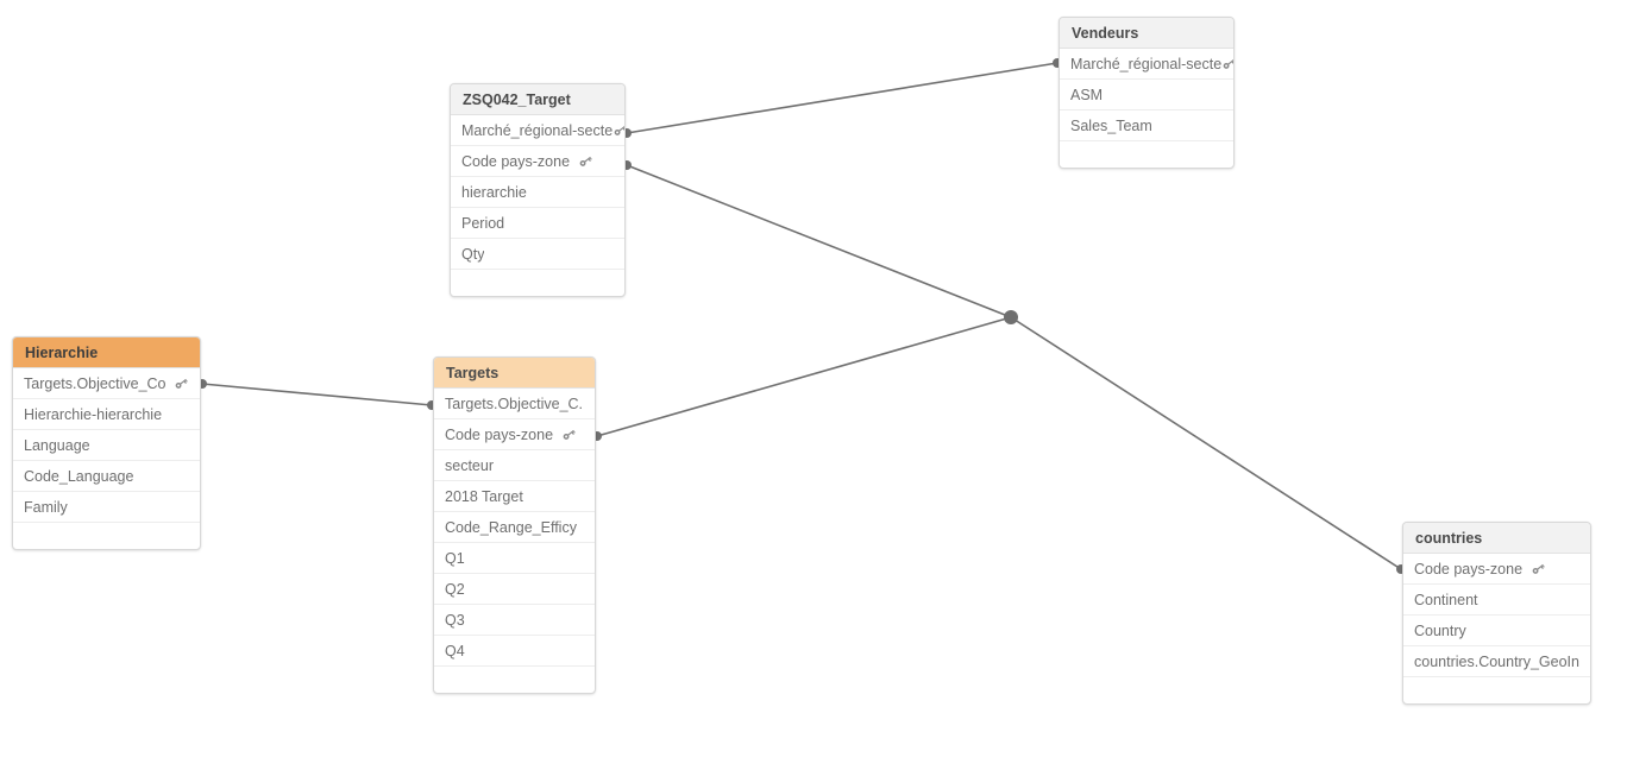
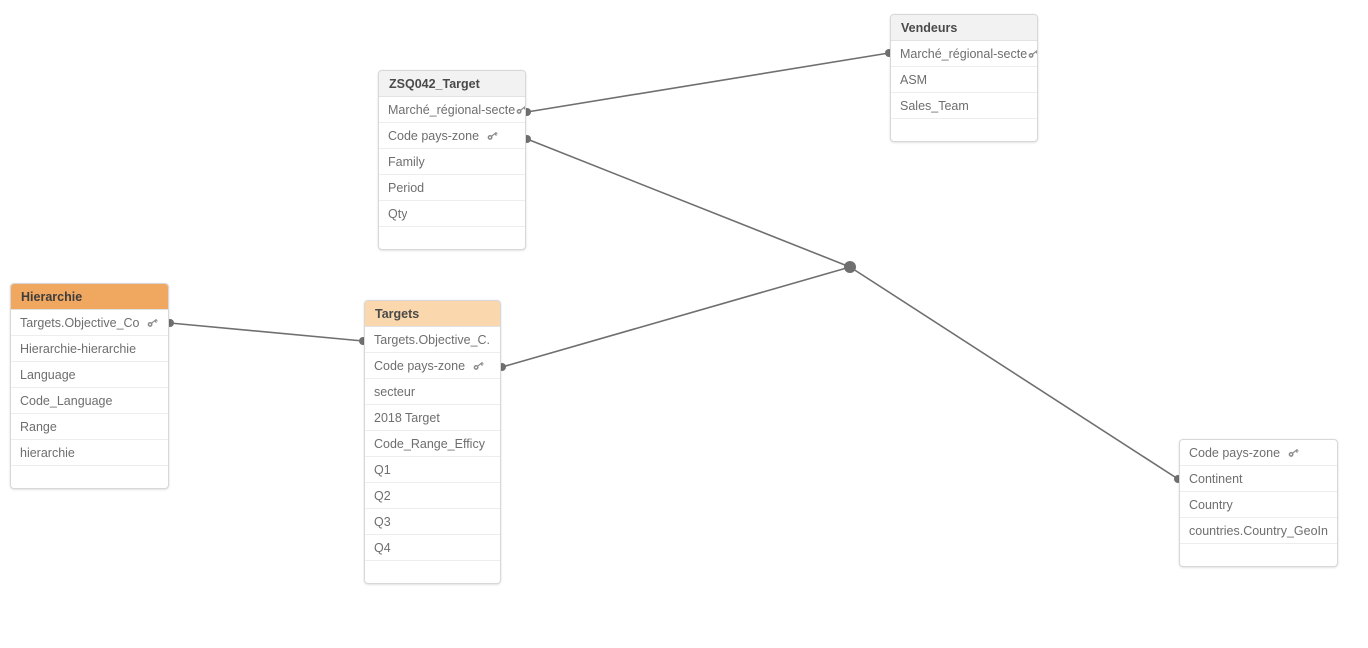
  ZSQ042_Target
  Marché_régional-secte
  Code pays-zone
- hierarchie
+ Family
  Period
  Qty
  Vendeurs
  Marché_régional-secte
  ASM
  Sales_Team
  Hierarchie
  Targets.Objective_Co
  Hierarchie-hierarchie
  Language
  Code_Language
+ Range
- Family
+ hierarchie
  Targets
  Targets.Objective_C.
  Code pays-zone
  secteur
  2018 Target
  Code_Range_Efficy
  Q1
  Q2
  Q3
  Q4
- countries
  Code pays-zone
  Continent
  Country
  countries.Country_GeoIn
